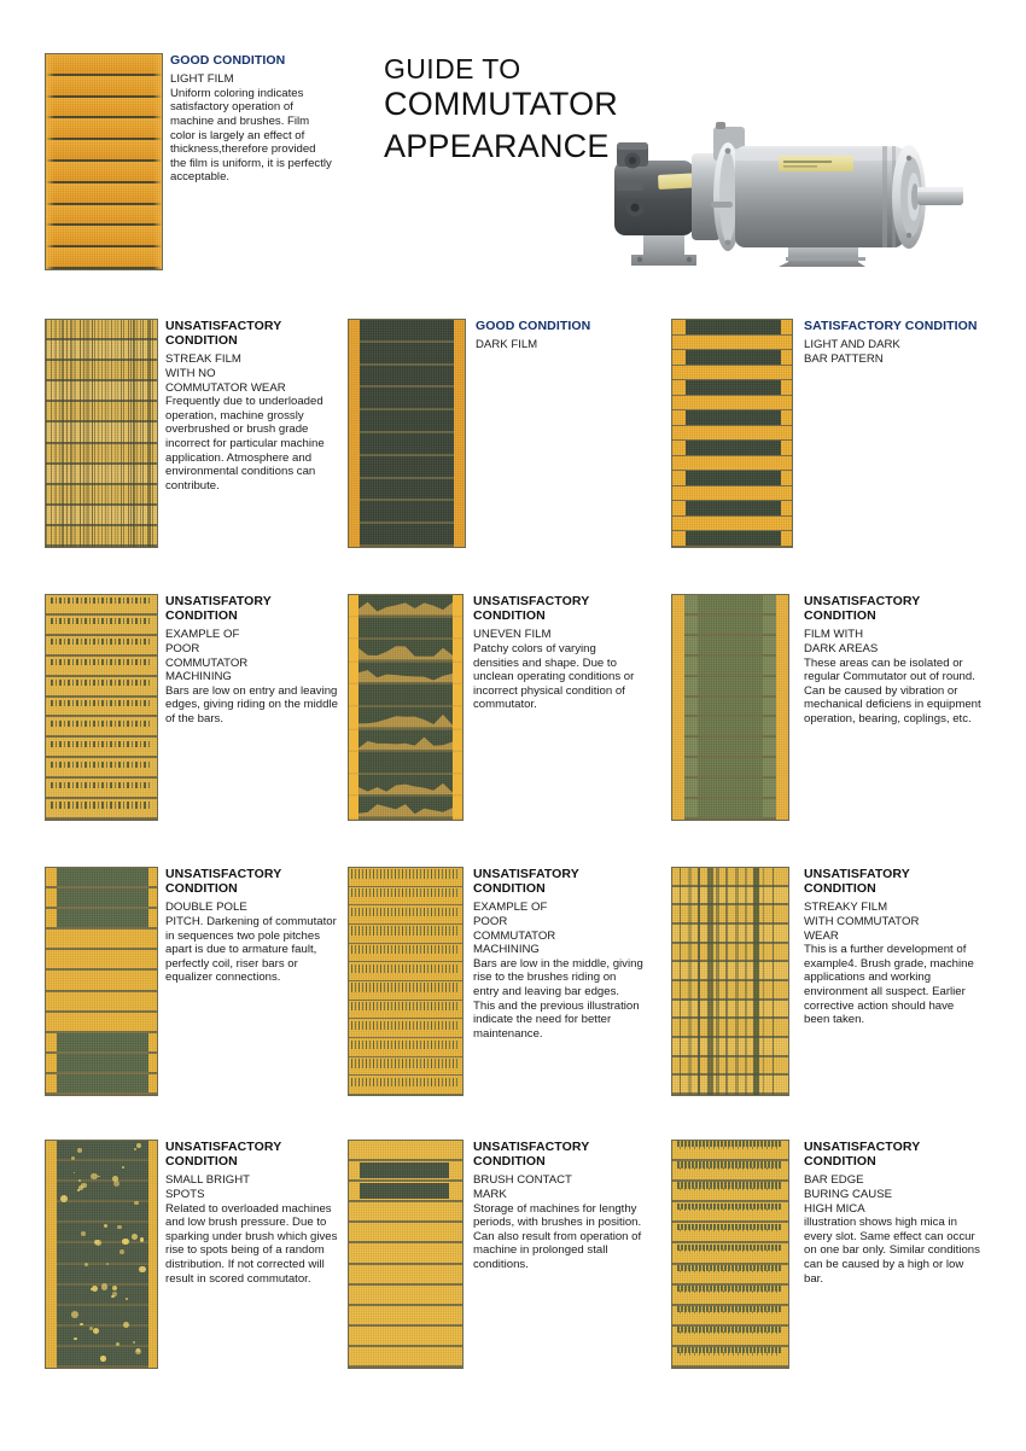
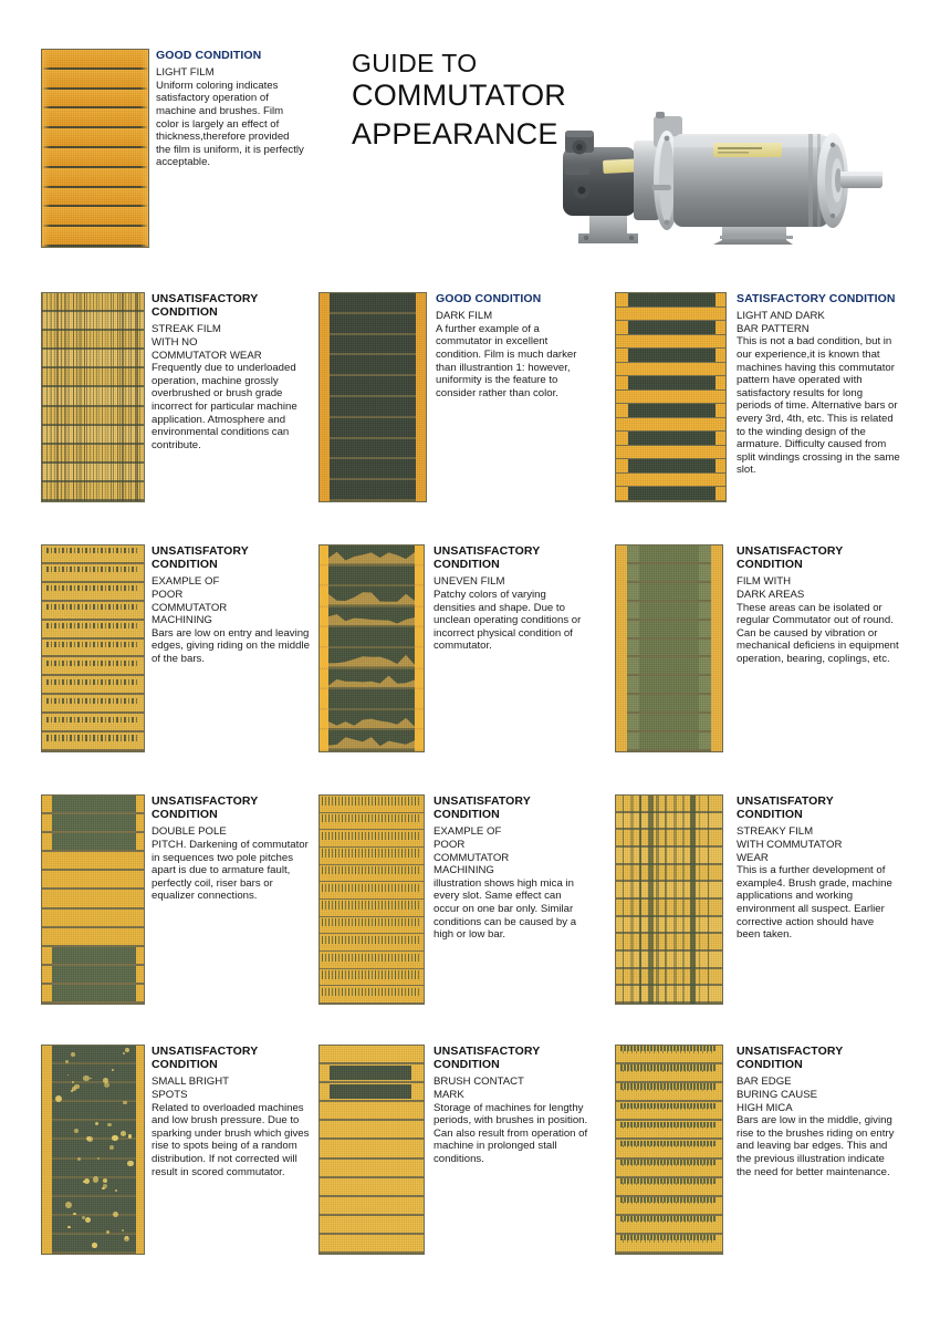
  GUIDE TO
  COMMUTATOR
  APPEARANCE
  GOOD CONDITION
  LIGHT FILM
  Uniform coloring indicates satisfactory operation of machine and brushes. Film color is largely an effect of thickness,therefore provided the film is uniform, it is perfectly acceptable.
  UNSATISFACTORY CONDITION
  STREAK FILM
  WITH NO
  COMMUTATOR WEAR
  Frequently due to underloaded operation, machine grossly overbrushed or brush grade incorrect for particular machine application. Atmosphere and environmental conditions can contribute.
  GOOD CONDITION
  DARK FILM
+ A further example of a commutator in excellent condition. Film is much darker than illustrantion 1: however, uniformity is the feature to consider rather than color.
  SATISFACTORY CONDITION
  LIGHT AND DARK
  BAR PATTERN
+ This is not a bad condition, but in our experience,it is known that machines having this commutator pattern have operated with satisfactory results for long periods of time. Alternative bars or every 3rd, 4th, etc. This is related to the winding design of the armature. Difficulty caused from split windings crossing in the same slot.
  UNSATISFATORY CONDITION
  EXAMPLE OF
  POOR
  COMMUTATOR
  MACHINING
  Bars are low on entry and leaving edges, giving riding on the middle of the bars.
  UNSATISFACTORY CONDITION
  UNEVEN FILM
  Patchy colors of varying densities and shape. Due to unclean operating conditions or incorrect physical condition of commutator.
  UNSATISFACTORY CONDITION
  FILM WITH
  DARK AREAS
  These areas can be isolated or regular Commutator out of round. Can be caused by vibration or mechanical deficiens in equipment operation, bearing, coplings, etc.
  UNSATISFACTORY CONDITION
  DOUBLE POLE
  PITCH. Darkening of commutator in sequences two pole pitches apart is due to armature fault, perfectly coil, riser bars or equalizer connections.
  UNSATISFATORY CONDITION
  EXAMPLE OF
  POOR
  COMMUTATOR
  MACHINING
- Bars are low in the middle, giving rise to the brushes riding on entry and leaving bar edges. This and the previous illustration indicate the need for better maintenance.
+ illustration shows high mica in every slot. Same effect can occur on one bar only. Similar conditions can be caused by a high or low bar.
  UNSATISFATORY CONDITION
  STREAKY FILM
  WITH COMMUTATOR
  WEAR
  This is a further development of example4. Brush grade, machine applications and working environment all suspect. Earlier corrective action should have been taken.
  UNSATISFACTORY CONDITION
  SMALL BRIGHT
  SPOTS
  Related to overloaded machines and low brush pressure. Due to sparking under brush which gives rise to spots being of a random distribution. If not corrected will result in scored commutator.
  UNSATISFACTORY CONDITION
  BRUSH CONTACT
  MARK
  Storage of machines for lengthy periods, with brushes in position. Can also result from operation of machine in prolonged stall conditions.
  UNSATISFACTORY CONDITION
  BAR EDGE
  BURING CAUSE
  HIGH MICA
- illustration shows high mica in every slot. Same effect can occur on one bar only. Similar conditions can be caused by a high or low bar.
+ Bars are low in the middle, giving rise to the brushes riding on entry and leaving bar edges. This and the previous illustration indicate the need for better maintenance.
